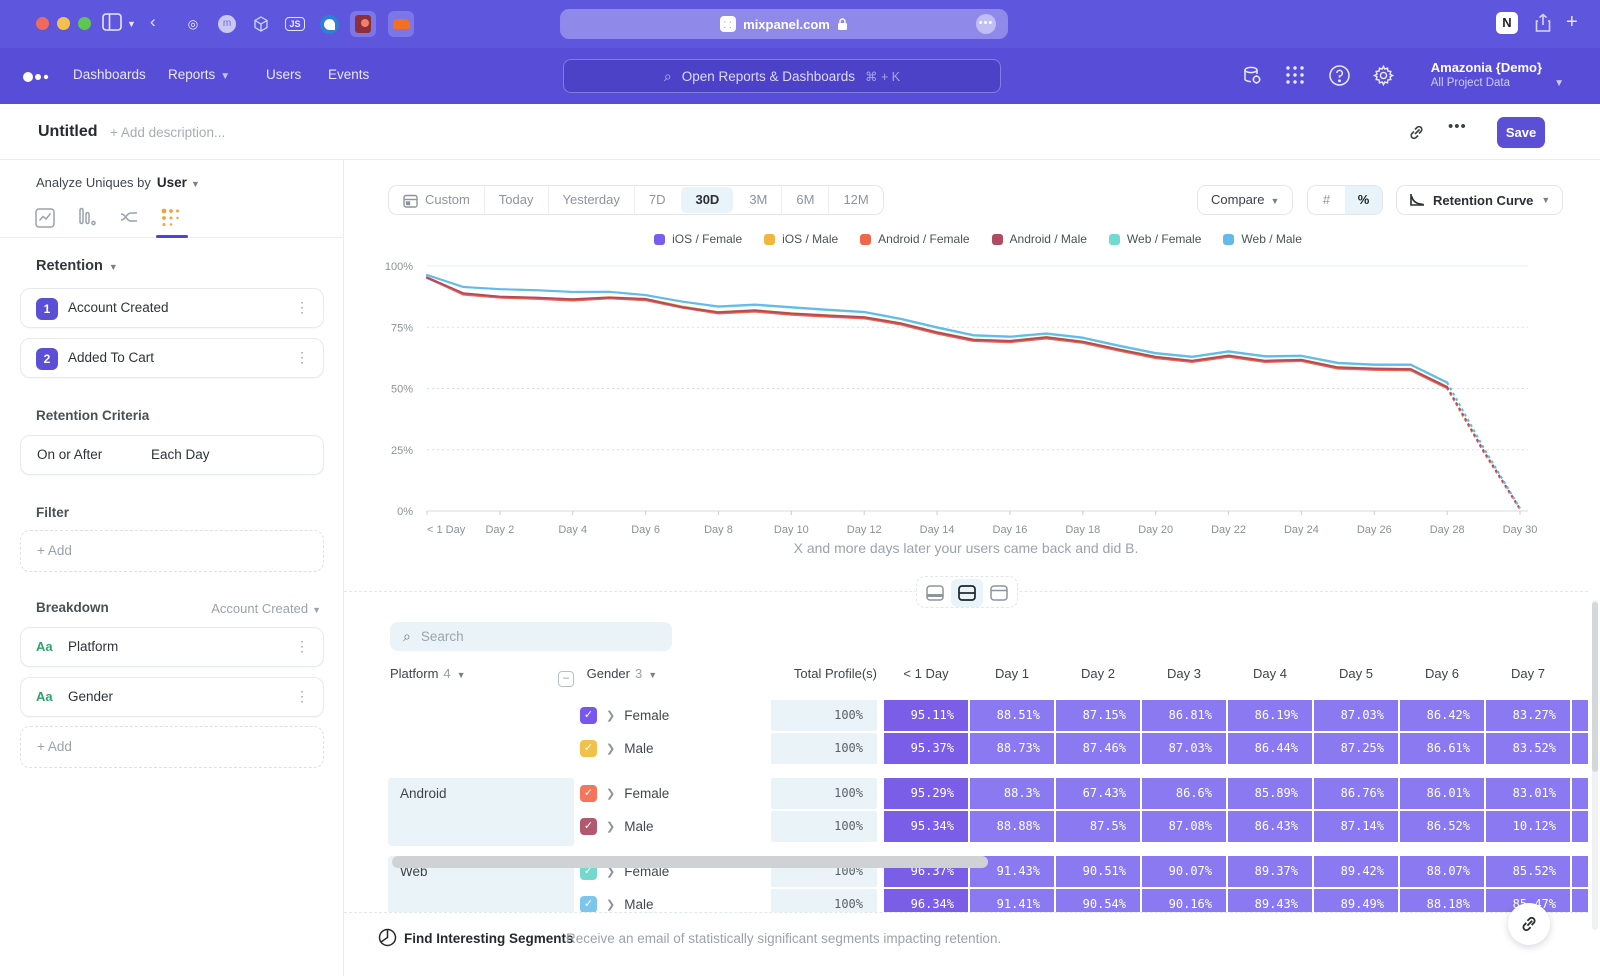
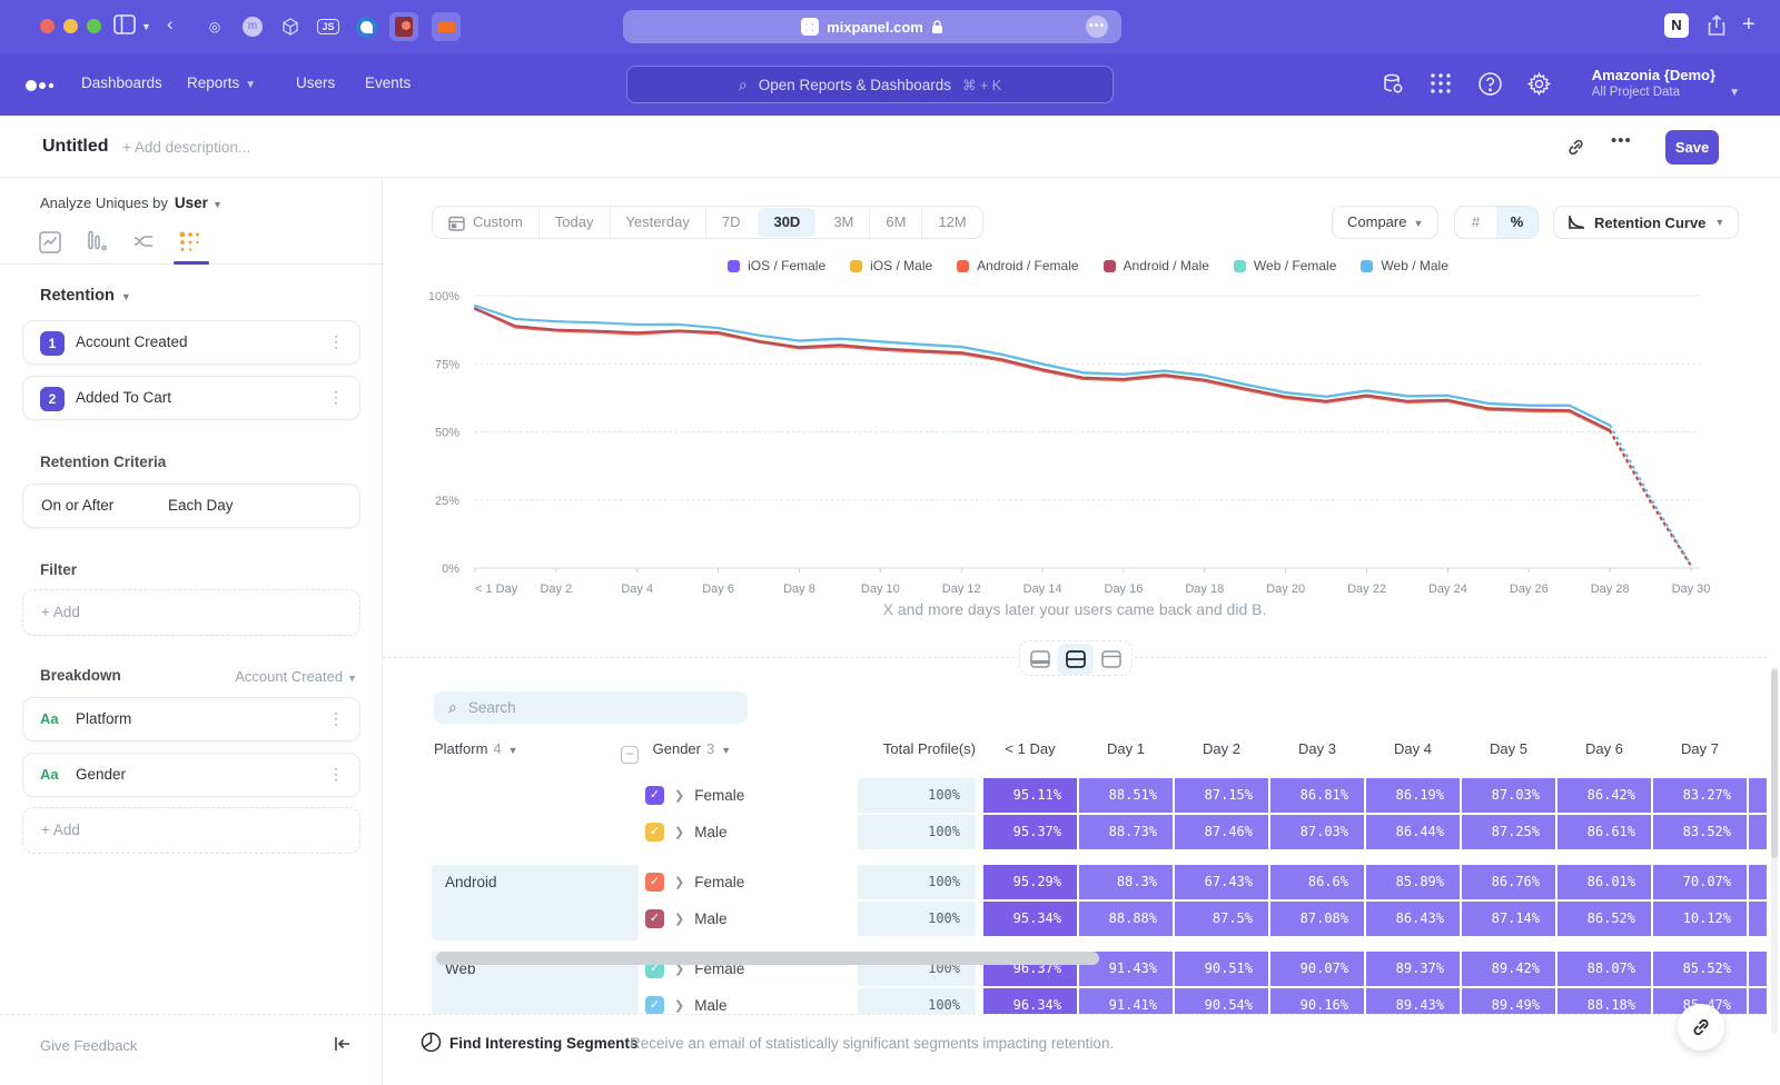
  ▼
  ‹
  ◎
  m
  JS
  ⸬
  mixpanel.com
  •••
  N
  +
  Dashboards
  Reports ▼
  Users
  Events
  ⌕
  Open Reports & Dashboards
  ⌘ + K
  Amazonia {Demo}
  All Project Data
  ▼
  Untitled
  + Add description...
  •••
  Save
  Analyze Uniques by User ▼
  Retention ▼
  1
  Account Created
  ⋮
  2
  Added To Cart
  ⋮
  Retention Criteria
  On or After
  Each Day
  Filter
  + Add
  Breakdown
  Account Created ▼
  Aa
  Platform
  ⋮
  Aa
  Gender
  ⋮
  + Add
+ Give Feedback
  Custom
  Today
  Yesterday
  7D
  30D
  3M
  6M
  12M
  Compare ▼
  #
  %
  Retention Curve
  ▼
  iOS / Female
  iOS / Male
  Android / Female
  Android / Male
  Web / Female
  Web / Male
  100%
  75%
  50%
  25%
  0%
  < 1 Day
  Day 2
  Day 4
  Day 6
  Day 8
  Day 10
  Day 12
  Day 14
  Day 16
  Day 18
  Day 20
  Day 22
  Day 24
  Day 26
  Day 28
  Day 30
  X and more days later your users came back and did B.
  ⌕
  Search
  Platform 4 ▼
  – Gender 3 ▼
  Total Profile(s)
  < 1 Day
  Day 1
  Day 2
  Day 3
  Day 4
  Day 5
  Day 6
  Day 7
  ✓
  ❯
  Female
  100%
  95.11%
  88.51%
  87.15%
  86.81%
  86.19%
  87.03%
  86.42%
  83.27%
  ✓
  ❯
  Male
  100%
  95.37%
  88.73%
  87.46%
  87.03%
  86.44%
  87.25%
  86.61%
  83.52%
  Android
  ✓
  ❯
  Female
  100%
  95.29%
  88.3%
  67.43%
  86.6%
  85.89%
  86.76%
  86.01%
- 83.01%
+ 70.07%
  ✓
  ❯
  Male
  100%
  95.34%
  88.88%
  87.5%
  87.08%
  86.43%
  87.14%
  86.52%
  10.12%
  Web
  ✓
  ❯
  Female
  100%
  96.37%
  91.43%
  90.51%
  90.07%
  89.37%
  89.42%
  88.07%
  85.52%
  ✓
  ❯
  Male
  100%
  96.34%
  91.41%
  90.54%
  90.16%
  89.43%
  89.49%
  88.18%
  Find Interesting Segments
  Receive an email of statistically significant segments impacting retention.
